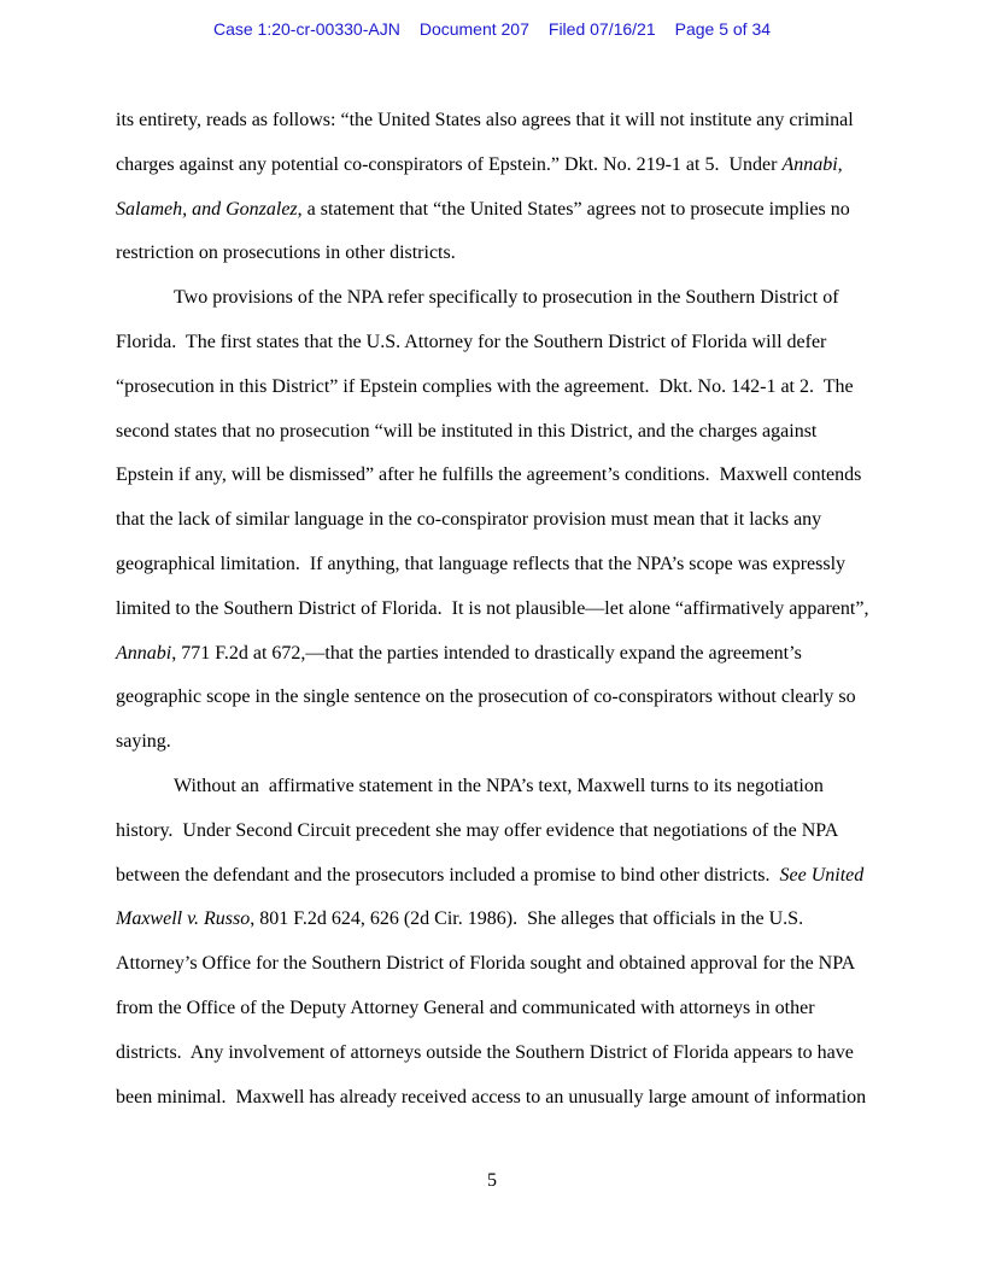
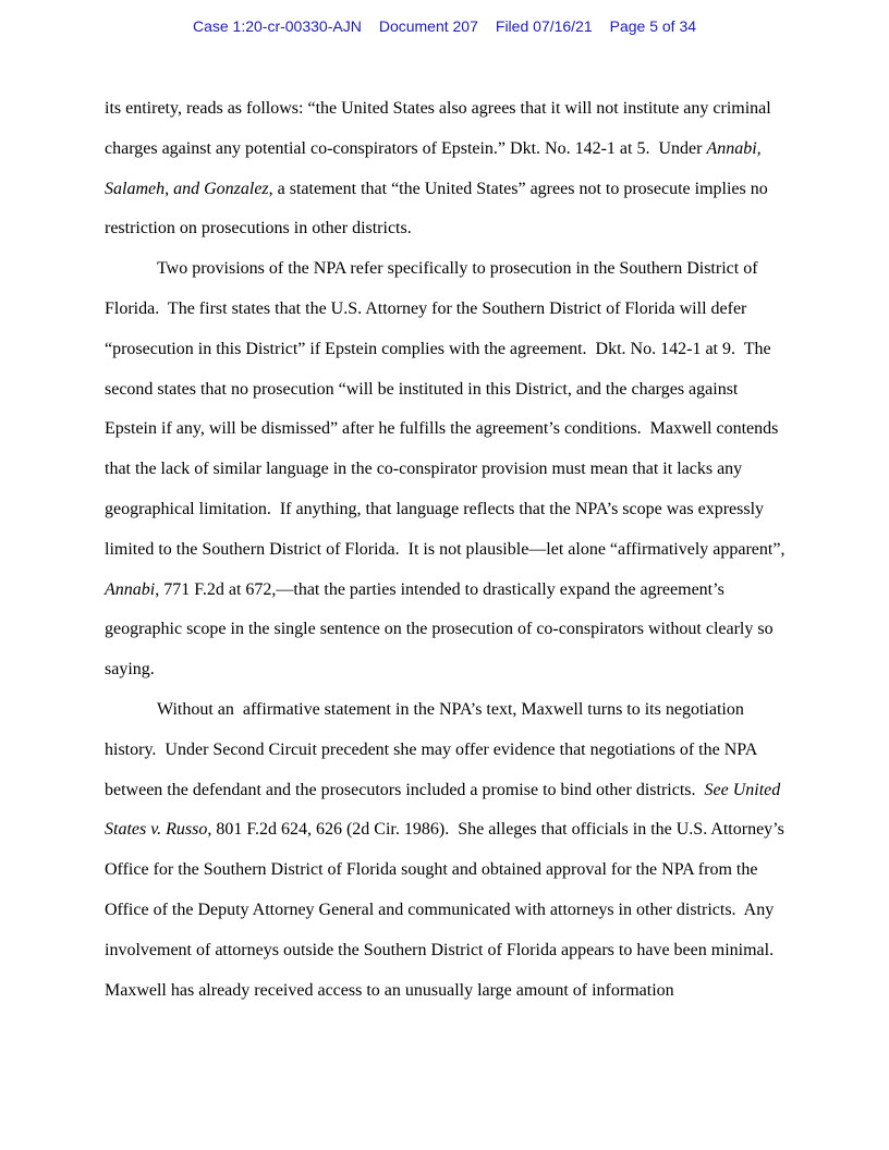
  Case 1:20-cr-00330-AJN
  Document 207
  Filed 07/16/21
  Page 5 of 34
- its entirety, reads as follows: “the United States also agrees that it will not institute any criminal charges against any potential co-conspirators of Epstein.” Dkt. No. 219-1 at 5. Under Annabi, Salameh, and Gonzalez, a statement that “the United States” agrees not to prosecute implies no restriction on prosecutions in other districts.
+ its entirety, reads as follows: “the United States also agrees that it will not institute any criminal charges against any potential co-conspirators of Epstein.” Dkt. No. 142-1 at 5. Under Annabi, Salameh, and Gonzalez, a statement that “the United States” agrees not to prosecute implies no restriction on prosecutions in other districts.
- Two provisions of the NPA refer specifically to prosecution in the Southern District of Florida. The first states that the U.S. Attorney for the Southern District of Florida will defer “prosecution in this District” if Epstein complies with the agreement. Dkt. No. 142-1 at 2. The second states that no prosecution “will be instituted in this District, and the charges against Epstein if any, will be dismissed” after he fulfills the agreement’s conditions. Maxwell contends that the lack of similar language in the co-conspirator provision must mean that it lacks any geographical limitation. If anything, that language reflects that the NPA’s scope was expressly limited to the Southern District of Florida. It is not plausible—let alone “affirmatively apparent”, Annabi, 771 F.2d at 672,—that the parties intended to drastically expand the agreement’s geographic scope in the single sentence on the prosecution of co-conspirators without clearly so saying.
+ Two provisions of the NPA refer specifically to prosecution in the Southern District of Florida. The first states that the U.S. Attorney for the Southern District of Florida will defer “prosecution in this District” if Epstein complies with the agreement. Dkt. No. 142-1 at 9. The second states that no prosecution “will be instituted in this District, and the charges against Epstein if any, will be dismissed” after he fulfills the agreement’s conditions. Maxwell contends that the lack of similar language in the co-conspirator provision must mean that it lacks any geographical limitation. If anything, that language reflects that the NPA’s scope was expressly limited to the Southern District of Florida. It is not plausible—let alone “affirmatively apparent”, Annabi, 771 F.2d at 672,—that the parties intended to drastically expand the agreement’s geographic scope in the single sentence on the prosecution of co-conspirators without clearly so saying.
- Without an affirmative statement in the NPA’s text, Maxwell turns to its negotiation history. Under Second Circuit precedent she may offer evidence that negotiations of the NPA between the defendant and the prosecutors included a promise to bind other districts. See United Maxwell v. Russo, 801 F.2d 624, 626 (2d Cir. 1986). She alleges that officials in the U.S. Attorney’s Office for the Southern District of Florida sought and obtained approval for the NPA from the Office of the Deputy Attorney General and communicated with attorneys in other districts. Any involvement of attorneys outside the Southern District of Florida appears to have been minimal. Maxwell has already received access to an unusually large amount of information
+ Without an affirmative statement in the NPA’s text, Maxwell turns to its negotiation history. Under Second Circuit precedent she may offer evidence that negotiations of the NPA between the defendant and the prosecutors included a promise to bind other districts. See United States v. Russo, 801 F.2d 624, 626 (2d Cir. 1986). She alleges that officials in the U.S. Attorney’s Office for the Southern District of Florida sought and obtained approval for the NPA from the Office of the Deputy Attorney General and communicated with attorneys in other districts. Any involvement of attorneys outside the Southern District of Florida appears to have been minimal. Maxwell has already received access to an unusually large amount of information
- 5
